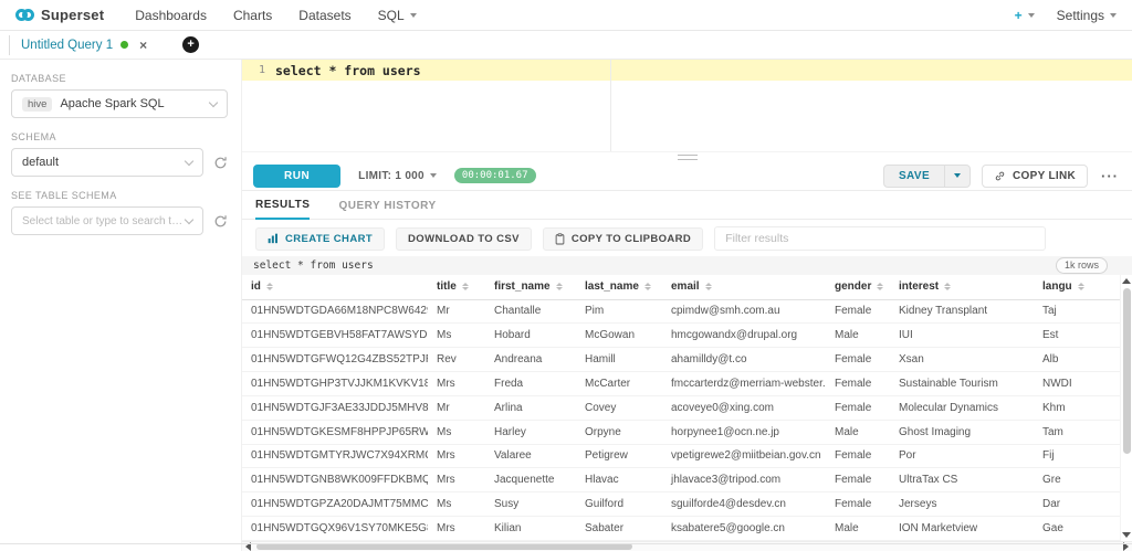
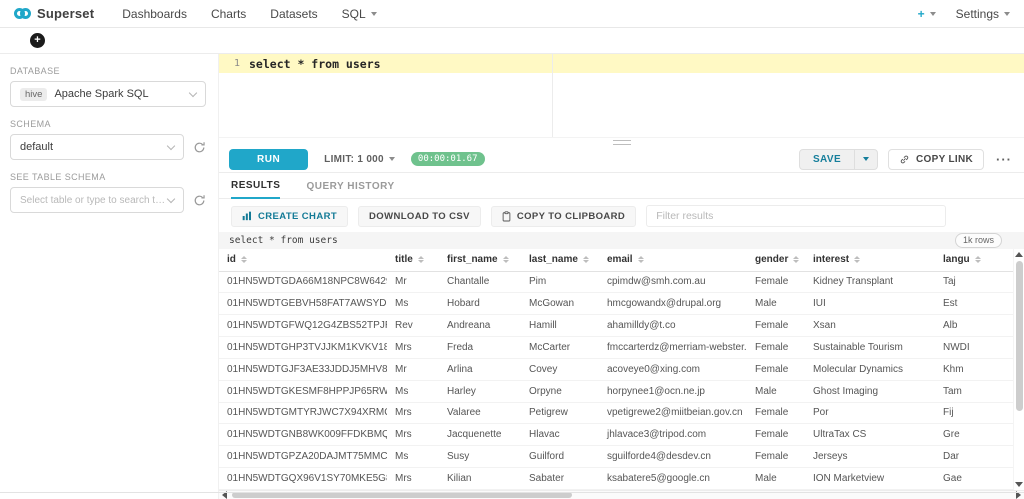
  Superset
  Dashboards
  Charts
  Datasets
  SQL
  +
  Settings
- Untitled Query 1
- ×
  +
  DATABASE
  hive
  Apache Spark SQL
  SCHEMA
  default
  SEE TABLE SCHEMA
  Select table or type to search tabl
  1
  select * from users
  RUN
  LIMIT: 1 000
  00:00:01.67
  SAVE
  COPY LINK
  ···
  RESULTS
  QUERY HISTORY
  CREATE CHART
  DOWNLOAD TO CSV
  COPY TO CLIPBOARD
  Filter results
  select * from users
  1k rows
  id	title	first_name	last_name	email	gender	interest	langu
  01HN5WDTGDA66M18NPC8W642	Mr	Chantalle	Pim	cpimdw@smh.com.au	Female	Kidney Transplant	Taj
  01HN5WDTGEBVH58FAT7AWSYD	Ms	Hobard	McGowan	hmcgowandx@drupal.org	Male	IUI	Est
  01HN5WDTGFWQ12G4ZBS52TPJ	Rev	Andreana	Hamill	ahamilldy@t.co	Female	Xsan	Alb
  01HN5WDTGHP3TVJJKM1KVKV18	Mrs	Freda	McCarter	fmccarterdz@merriam-webster.	Female	Sustainable Tourism	NWDI
  01HN5WDTGJF3AE33JDDJ5MHV8	Mr	Arlina	Covey	acoveye0@xing.com	Female	Molecular Dynamics	Khm
  01HN5WDTGKESMF8HPPJP65RW	Ms	Harley	Orpyne	horpynee1@ocn.ne.jp	Male	Ghost Imaging	Tam
  01HN5WDTGMTYRJWC7X94XRM	Mrs	Valaree	Petigrew	vpetigrewe2@miitbeian.gov.cn	Female	Por	Fij
  01HN5WDTGNB8WK009FFDKBMQ	Mrs	Jacquenette	Hlavac	jhlavace3@tripod.com	Female	UltraTax CS	Gre
  01HN5WDTGPZA20DAJMT75MMC	Ms	Susy	Guilford	sguilforde4@desdev.cn	Female	Jerseys	Dar
  01HN5WDTGQX96V1SY70MKE5G	Mrs	Kilian	Sabater	ksabatere5@google.cn	Male	ION Marketview	Gae
